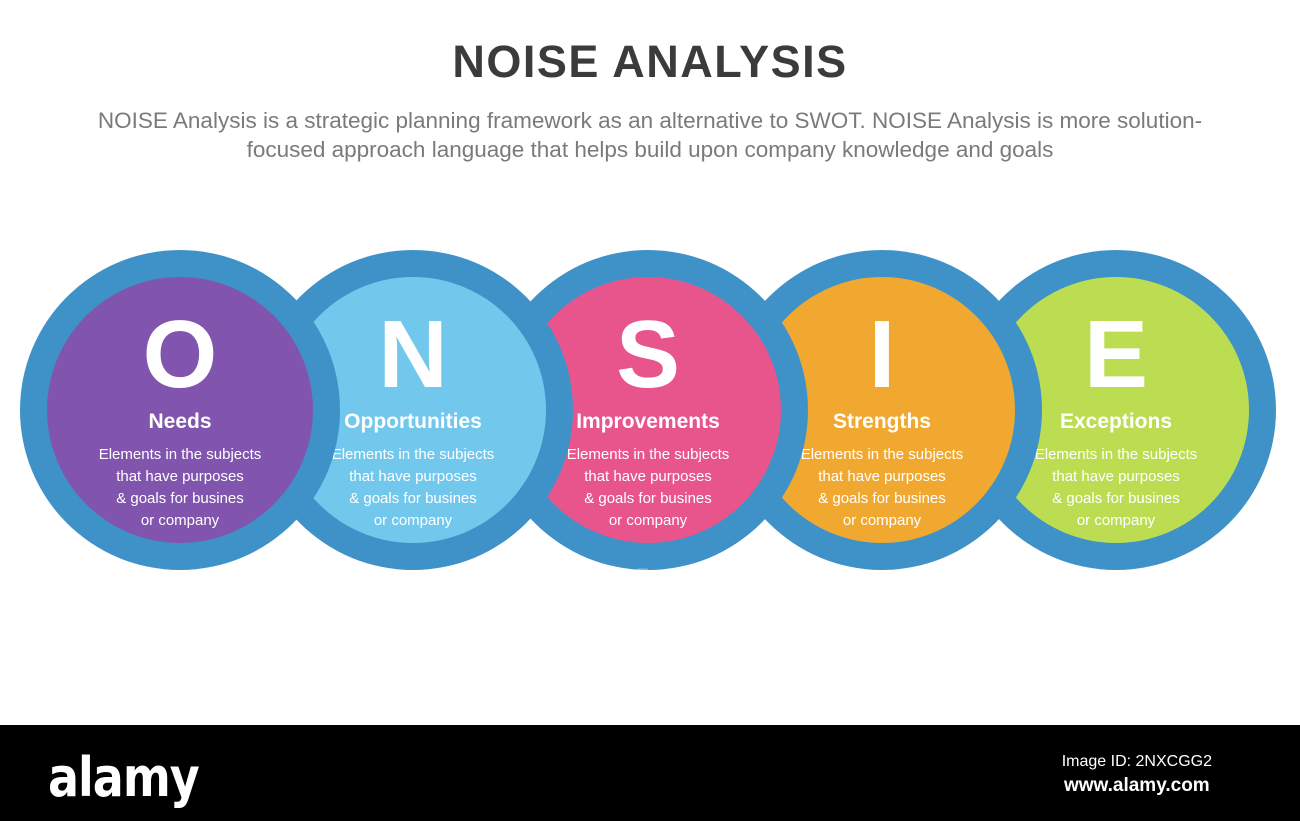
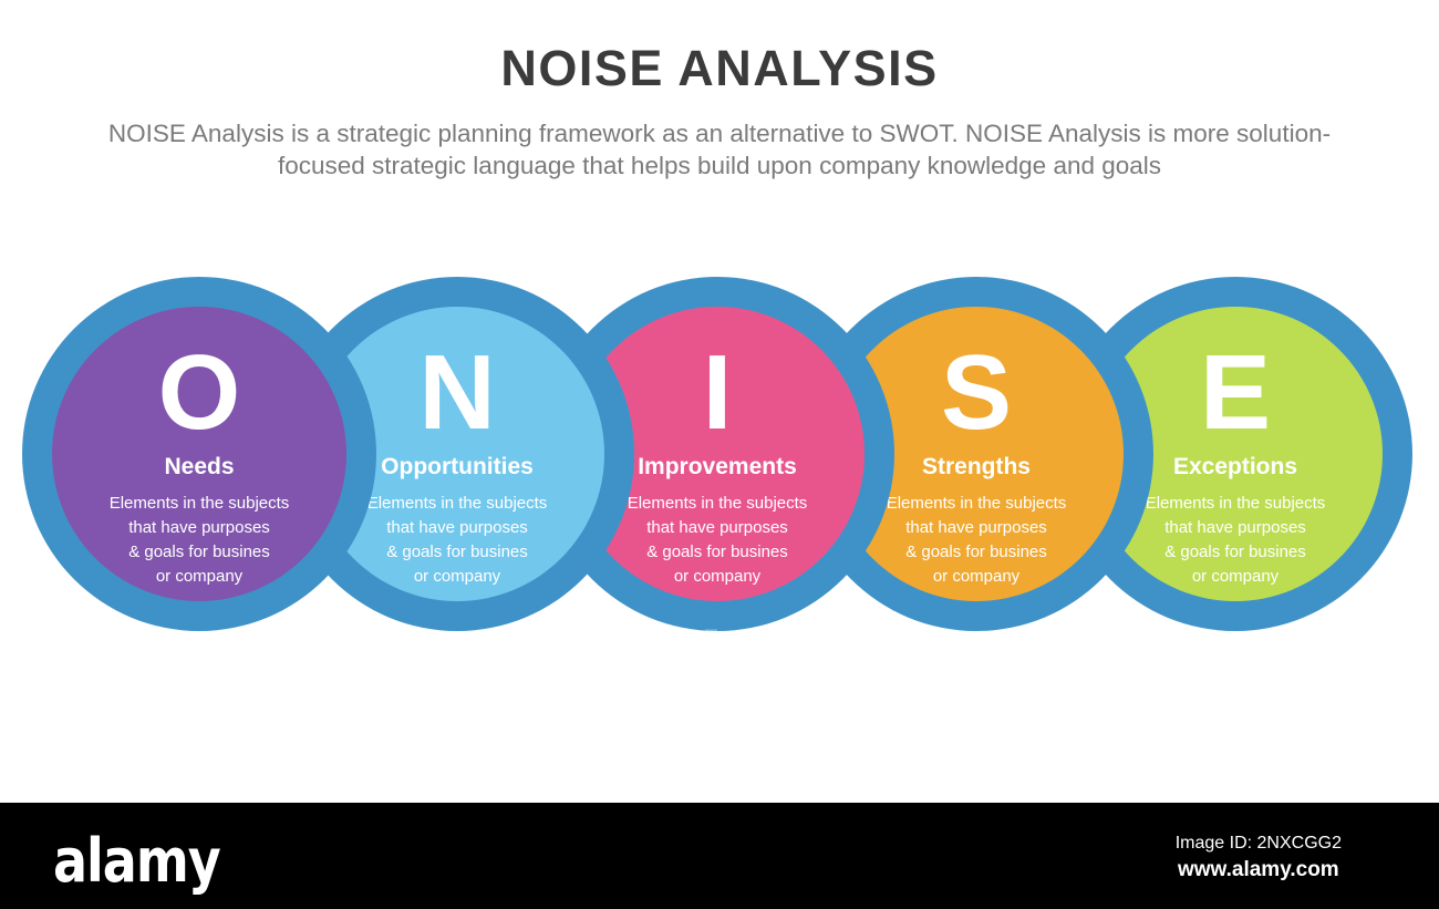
  NOISE ANALYSIS
- NOISE Analysis is a strategic planning framework as an alternative to SWOT. NOISE Analysis is more solution-focused approach language that helps build upon company knowledge and goals
+ NOISE Analysis is a strategic planning framework as an alternative to SWOT. NOISE Analysis is more solution-focused strategic language that helps build upon company knowledge and goals
  O
  Needs
  Elements in the subjects
  that have purposes
  & goals for busines
  or company
  N
  Opportunities
  Elements in the subjects
  that have purposes
  & goals for busines
  or company
- S
+ I
  Improvements
  Elements in the subjects
  that have purposes
  & goals for busines
  or company
- I
+ S
  Strengths
  Elements in the subjects
  that have purposes
  & goals for busines
  or company
  E
  Exceptions
  Elements in the subjects
  that have purposes
  & goals for busines
  or company
  alamy
  alamy
  Image ID: 2NXCGG2
  www.alamy.com
